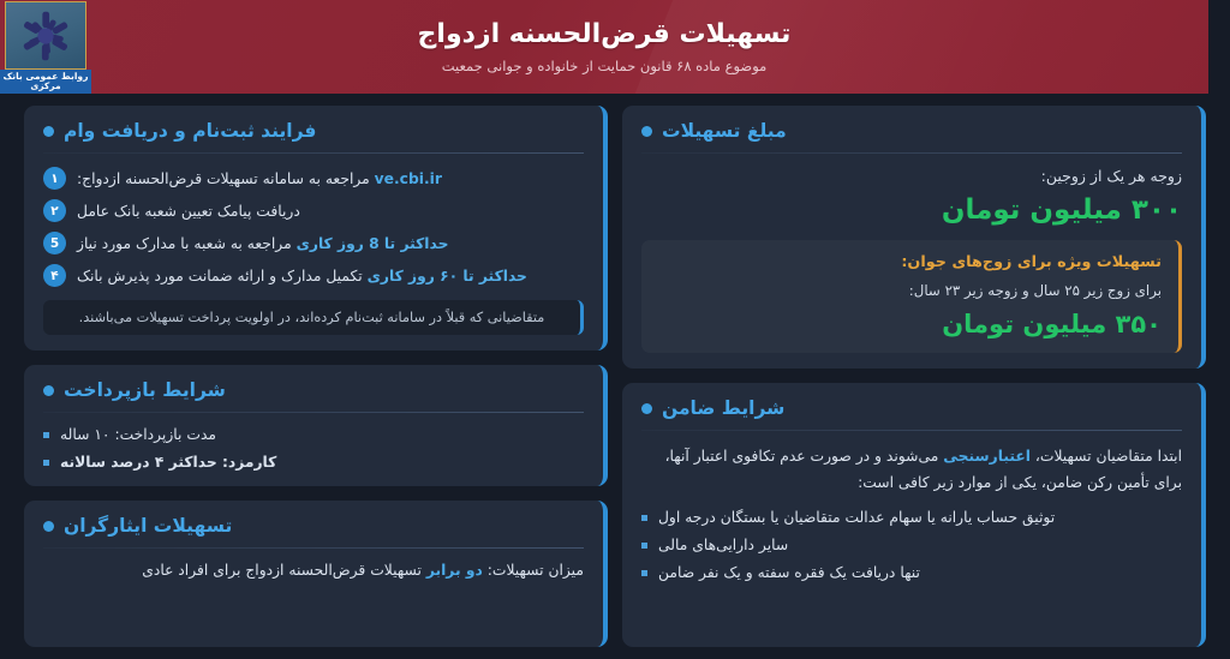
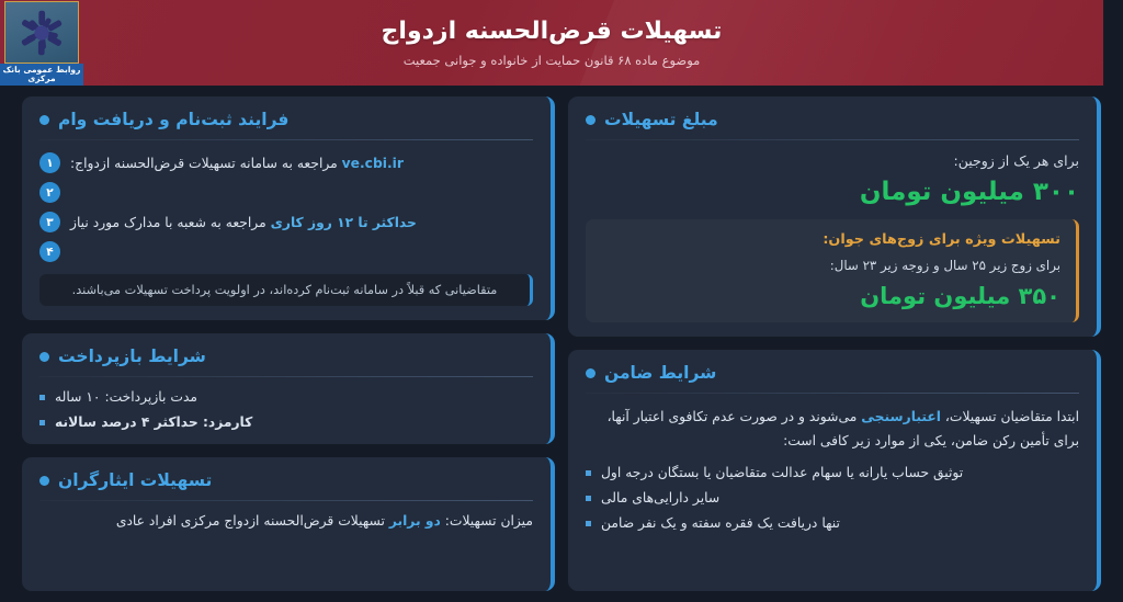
  روابط عمومی بانک مرکزی
  مبلغ تسهیلات
- زوجه هر یک از زوجین:
+ برای هر یک از زوجین:
  ۳۰۰ میلیون تومان
  تسهیلات ویژه برای زوج‌های جوان:
  برای زوج زیر ۲۵ سال و زوجه زیر ۲۳ سال:
  ۳۵۰ میلیون تومان
  شرایط ضامن
  ابتدا متقاضیان تسهیلات، اعتبارسنجی می‌شوند و در صورت عدم تکافوی اعتبار آنها، برای تأمین رکن ضامن، یکی از موارد زیر کافی است:
  توثیق حساب یارانه یا سهام عدالت متقاضیان یا بستگان درجه اول
  سایر دارایی‌های مالی
  تنها دریافت یک فقره سفته و یک نفر ضامن
  فرایند ثبت‌نام و دریافت وام
  ve.cbi.ir مراجعه به سامانه تسهیلات قرض‌الحسنه ازدواج:
  ۱
- دریافت پیامک تعیین شعبه بانک عامل
  ۲
- حداکثر تا 8 روز کاری مراجعه به شعبه با مدارک مورد نیاز
+ حداکثر تا ۱۲ روز کاری مراجعه به شعبه با مدارک مورد نیاز
- 5
+ ۳
- حداکثر تا ۶۰ روز کاری تکمیل مدارک و ارائه ضمانت مورد پذیرش بانک
  ۴
  متقاضیانی که قبلاً در سامانه ثبت‌نام کرده‌اند، در اولویت پرداخت تسهیلات می‌باشند.
  شرایط بازپرداخت
  مدت بازپرداخت: ۱۰ ساله
  کارمزد: حداکثر ۴ درصد سالانه
  تسهیلات ایثارگران
- میزان تسهیلات: دو برابر تسهیلات قرض‌الحسنه ازدواج برای افراد عادی
+ میزان تسهیلات: دو برابر تسهیلات قرض‌الحسنه ازدواج مرکزی افراد عادی
